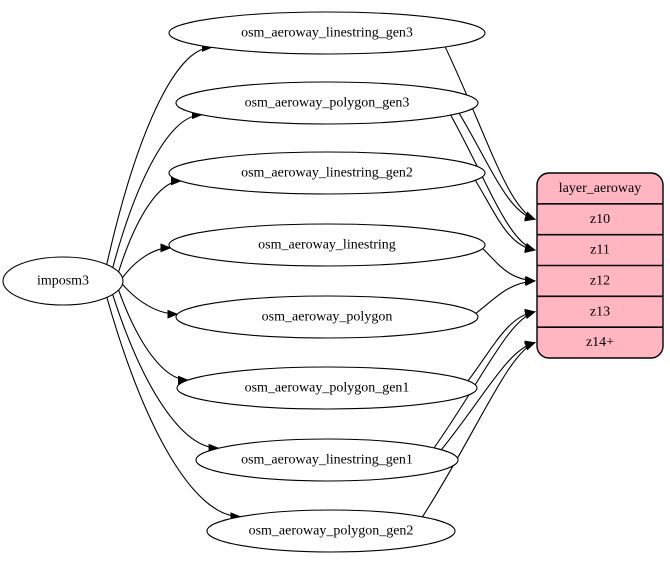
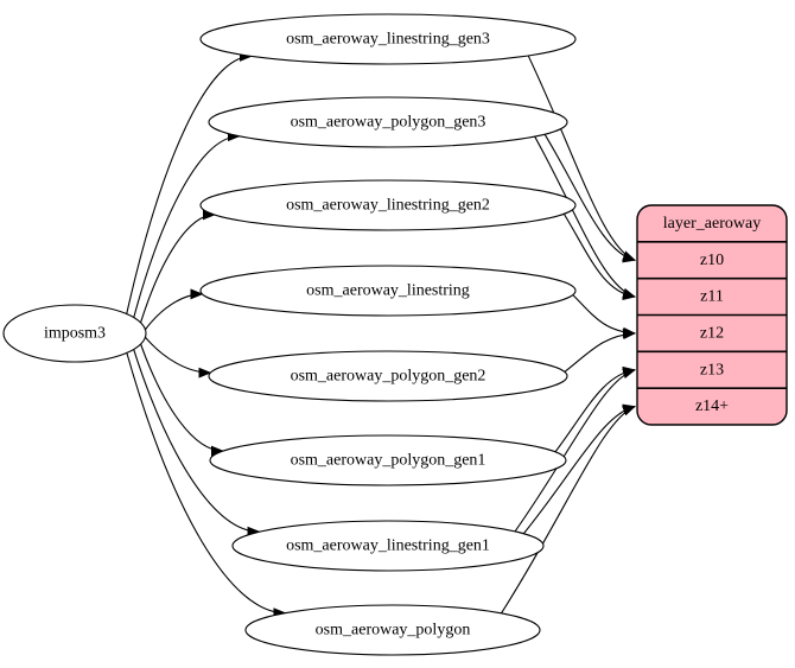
  imposm3
  osm_aeroway_linestring_gen3
  osm_aeroway_polygon_gen3
  osm_aeroway_linestring_gen2
  osm_aeroway_linestring
- osm_aeroway_polygon
+ osm_aeroway_polygon_gen2
  osm_aeroway_polygon_gen1
  osm_aeroway_linestring_gen1
- osm_aeroway_polygon_gen2
+ osm_aeroway_polygon
  layer_aeroway
  z10
  z11
  z12
  z13
  z14+
